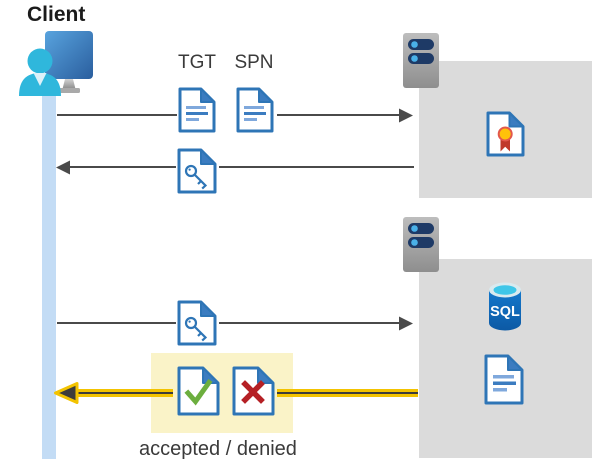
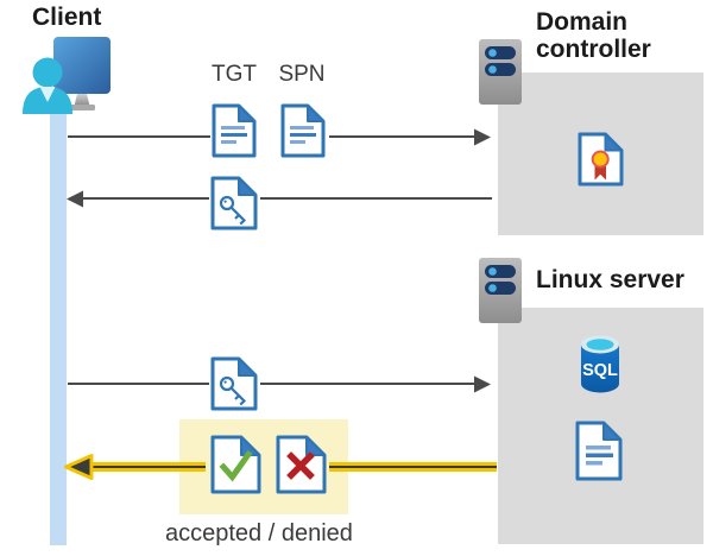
  Client
+ Domain controller
+ Linux server
  TGT
  SPN
  SQL
  accepted / denied
